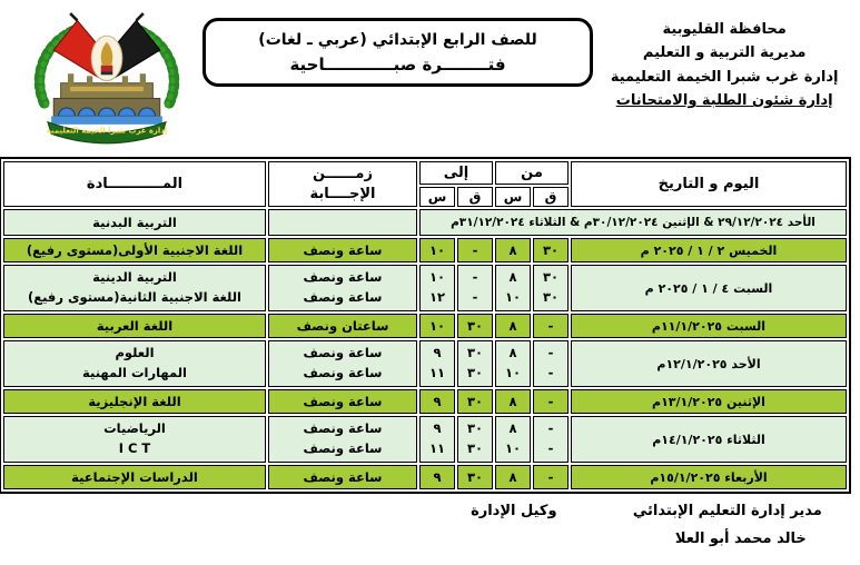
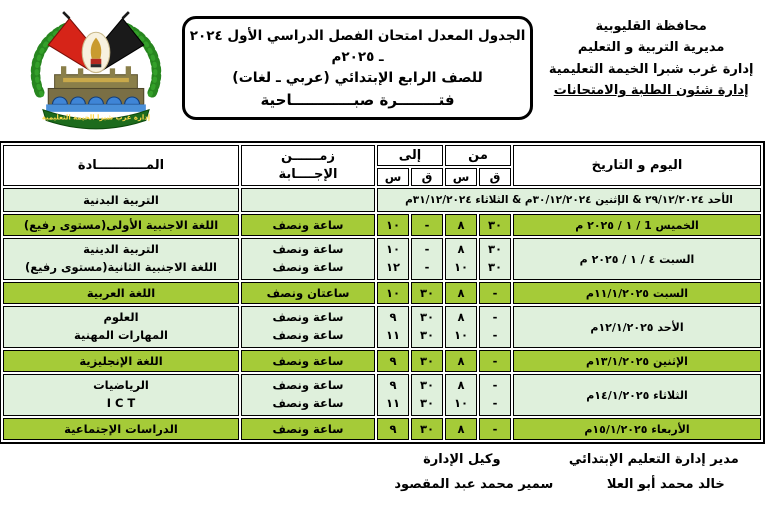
  محافظة القليوبية
  مديرية التربية و التعليم
  إدارة غرب شبرا الخيمة التعليمية
  إدارة شئون الطلبة والامتحانات
+ الجدول المعدل امتحان الفصل الدراسي الأول ٢٠٢٤ ـ ٢٠٢٥م
  للصف الرابع الإبتدائي (عربي ـ لغات)
  فتــــــــرة صبــــــــــــاحية
  إدارة غرب شبرا الخيمة التعليمية
  اليوم و التاريخ	من	إلى	زمــــــن الإجــــابة	المـــــــــــادة
  ق	س	ق	س
  الأحد ٢٩/١٢/٢٠٢٤ & الإثنين ٣٠/١٢/٢٠٢٤م & الثلاثاء ٣١/١٢/٢٠٢٤م		التربية البدنية
- الخميس ٢ / ١ / ٢٠٢٥ م	٣٠	٨	-	١٠	ساعة ونصف	اللغة الاجنبية الأولى(مستوى رفيع)
+ الخميس 1 / ١ / ٢٠٢٥ م	٣٠	٨	-	١٠	ساعة ونصف	اللغة الاجنبية الأولى(مستوى رفيع)
  السبت ٤ / ١ / ٢٠٢٥ م	٣٠٣٠	٨١٠	--	١٠١٢	ساعة ونصفساعة ونصف	التربية الدينيةاللغة الاجنبية الثانية(مستوى رفيع)
  السبت ١١/١/٢٠٢٥م	-	٨	٣٠	١٠	ساعتان ونصف	اللغة العربية
  الأحد ١٢/١/٢٠٢٥م	--	٨١٠	٣٠٣٠	٩١١	ساعة ونصفساعة ونصف	العلومالمهارات المهنية
  الإثنين ١٣/١/٢٠٢٥م	-	٨	٣٠	٩	ساعة ونصف	اللغة الإنجليزية
  الثلاثاء ١٤/١/٢٠٢٥م	--	٨١٠	٣٠٣٠	٩١١	ساعة ونصفساعة ونصف	الرياضياتI C T
  الأربعاء ١٥/١/٢٠٢٥م	-	٨	٣٠	٩	ساعة ونصف	الدراسات الإجتماعية
  مدير إدارة التعليم الإبتدائي
  خالد محمد أبو العلا
  وكيل الإدارة
+ سمير محمد عبد المقصود
